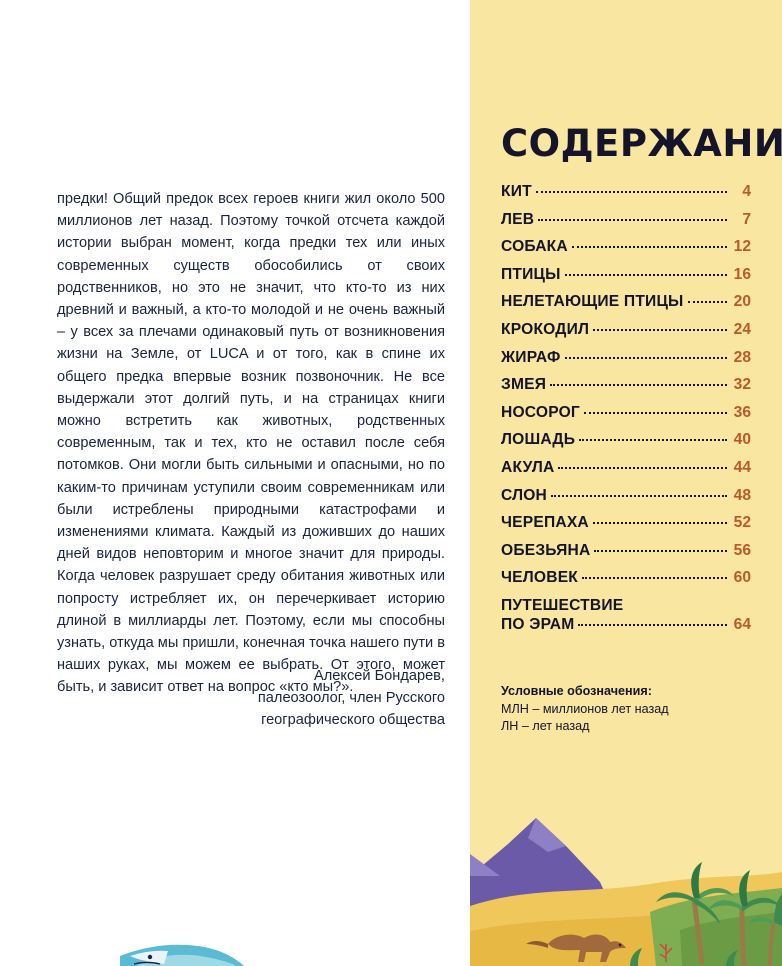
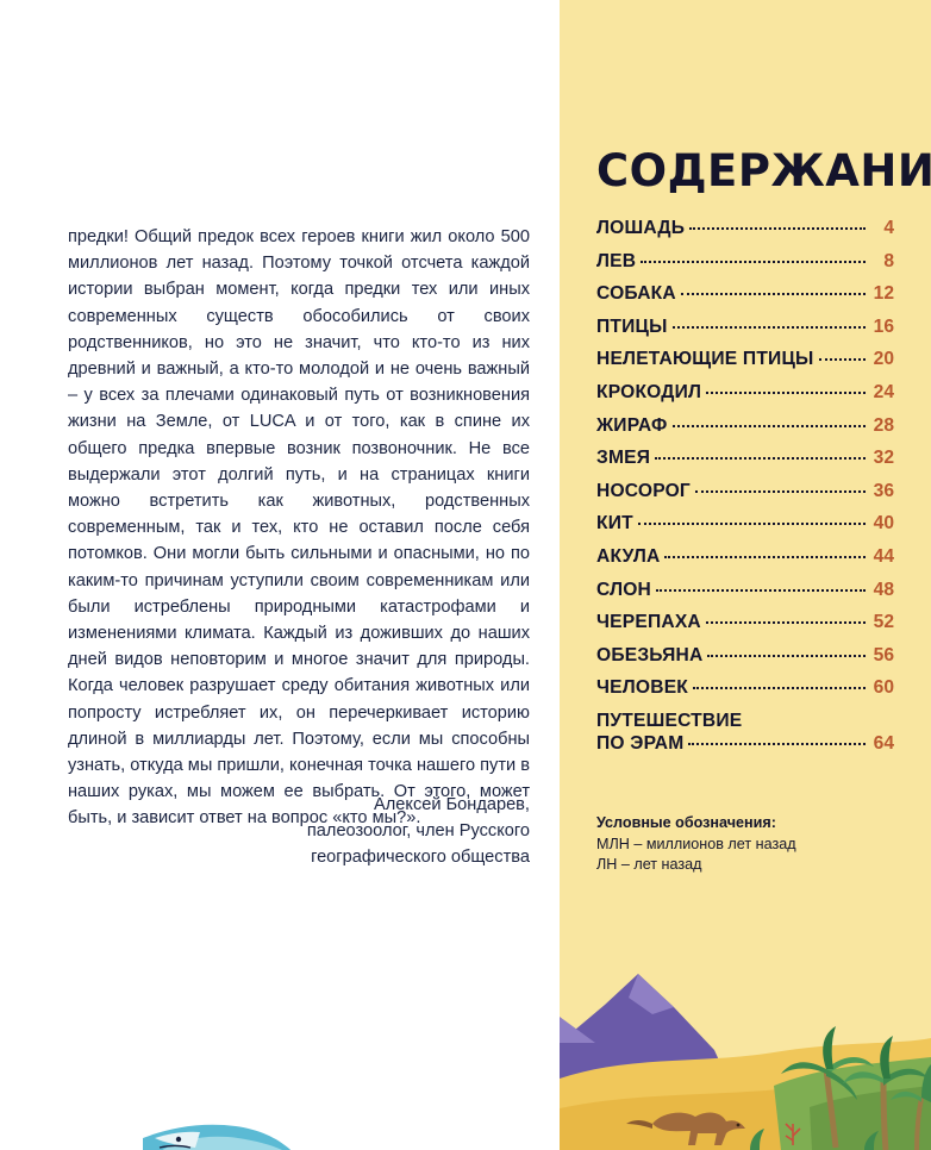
  предки! Общий предок всех героев книги жил около 500 миллионов лет назад. Поэтому точкой отсчета каждой истории выбран момент, когда предки тех или иных современных существ обособились от своих родственников, но это не значит, что кто-то из них древний и важный, а кто-то молодой и не очень важный – у всех за плечами одинаковый путь от возникновения жизни на Земле, от LUCA и от того, как в спине их общего предка впервые возник позвоночник. Не все выдержали этот долгий путь, и на страницах книги можно встретить как животных, родственных современным, так и тех, кто не оставил после себя потомков. Они могли быть сильными и опасными, но по каким-то причинам уступили своим современникам или были истреблены природными катастрофами и изменениями климата. Каждый из доживших до наших дней видов неповторим и многое значит для природы. Когда человек разрушает среду обитания животных или попросту истребляет их, он перечеркивает историю длиной в миллиарды лет. Поэтому, если мы способны узнать, откуда мы пришли, конечная точка нашего пути в наших руках, мы можем ее выбрать. От этого, может быть, и зависит ответ на вопрос «кто мы?».
  Алексей Бондарев,
  палеозоолог, член Русского
  географического общества
  СОДЕРЖАНИ
- КИТ
+ ЛОШАДЬ
  4
  ЛЕВ
- 7
+ 8
  СОБАКА
  12
  ПТИЦЫ
  16
  НЕЛЕТАЮЩИЕ ПТИЦЫ
  20
  КРОКОДИЛ
  24
  ЖИРАФ
  28
  ЗМЕЯ
  32
  НОСОРОГ
  36
- ЛОШАДЬ
+ КИТ
  40
  АКУЛА
  44
  СЛОН
  48
  ЧЕРЕПАХА
  52
  ОБЕЗЬЯНА
  56
  ЧЕЛОВЕК
  60
  ПУТЕШЕСТВИЕ
  ПО ЭРАМ
  64
  Условные обозначения:
  МЛН – миллионов лет назад
  ЛН – лет назад
